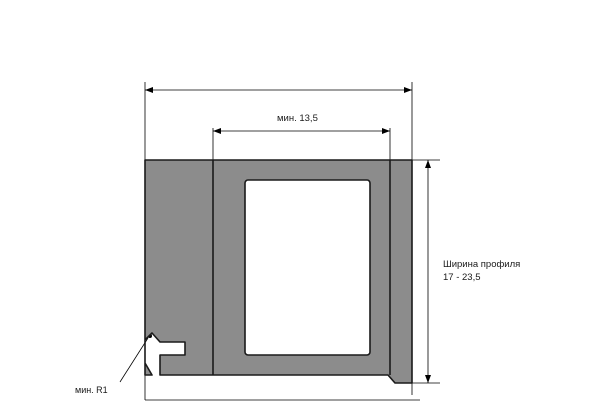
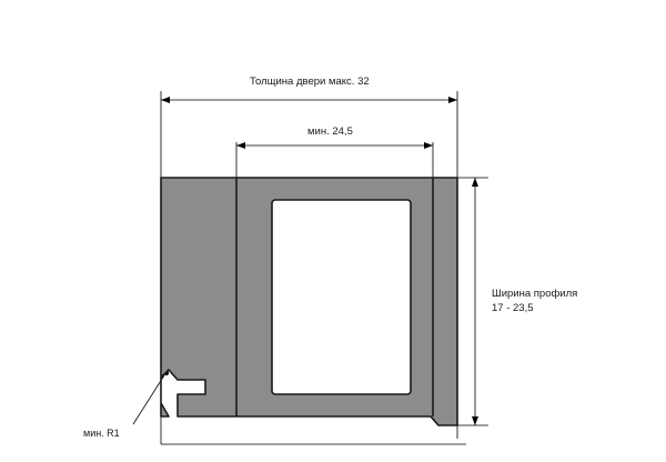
+ Толщина двери макс. 32
- мин. 13,5
+ мин. 24,5
  Ширина профиля
  17 - 23,5
  мин. R1
